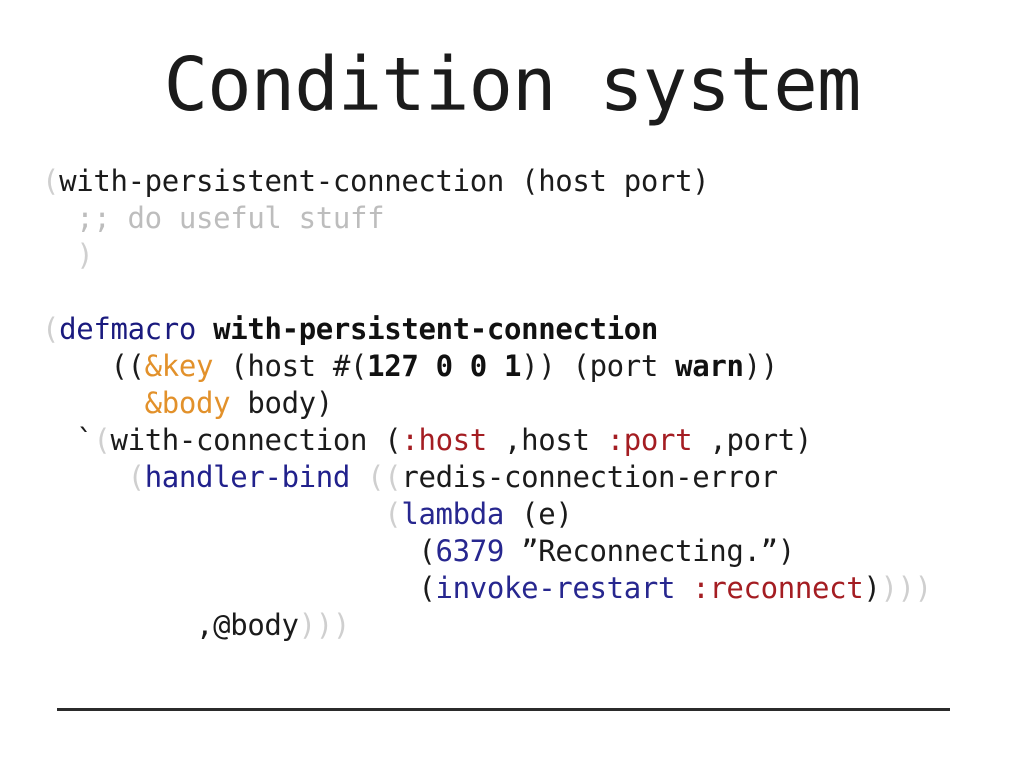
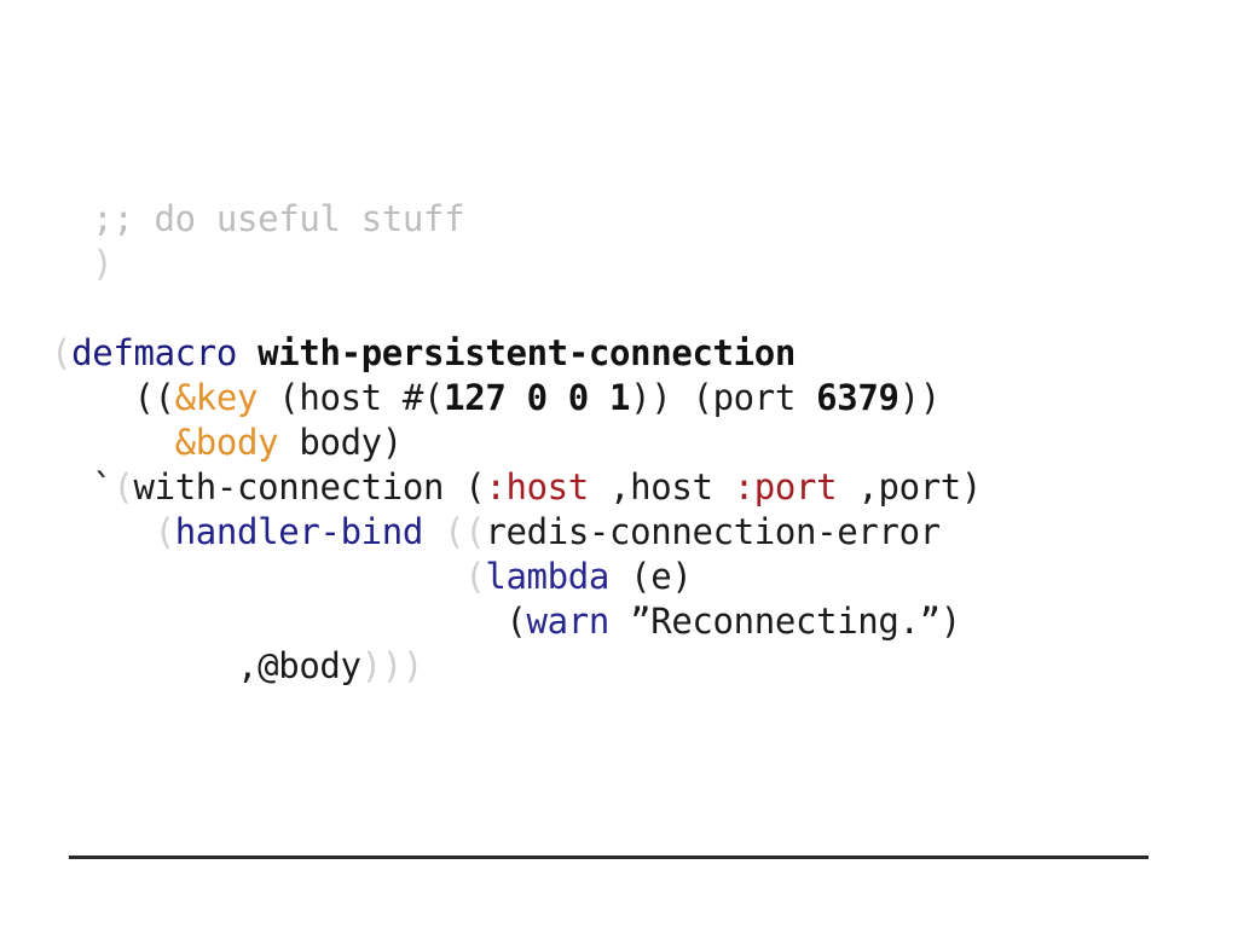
- Condition system
- (with-persistent-connection (host port)
  ;; do useful stuff
  )
  (defmacro with-persistent-connection
- ((&key (host #(127 0 0 1)) (port warn))
+ ((&key (host #(127 0 0 1)) (port 6379))
  &body body)
  `(with-connection (:host ,host :port ,port)
  (handler-bind ((redis-connection-error
  (lambda (e)
- (6379 ”Reconnecting.”)
+ (warn ”Reconnecting.”)
- (invoke-restart :reconnect))))
  ,@body)))
